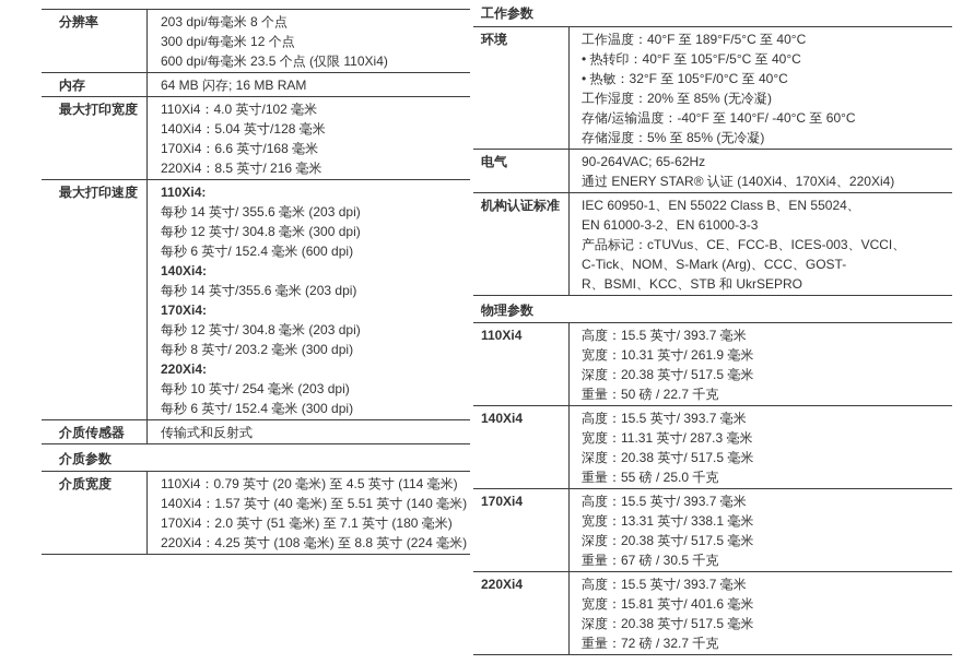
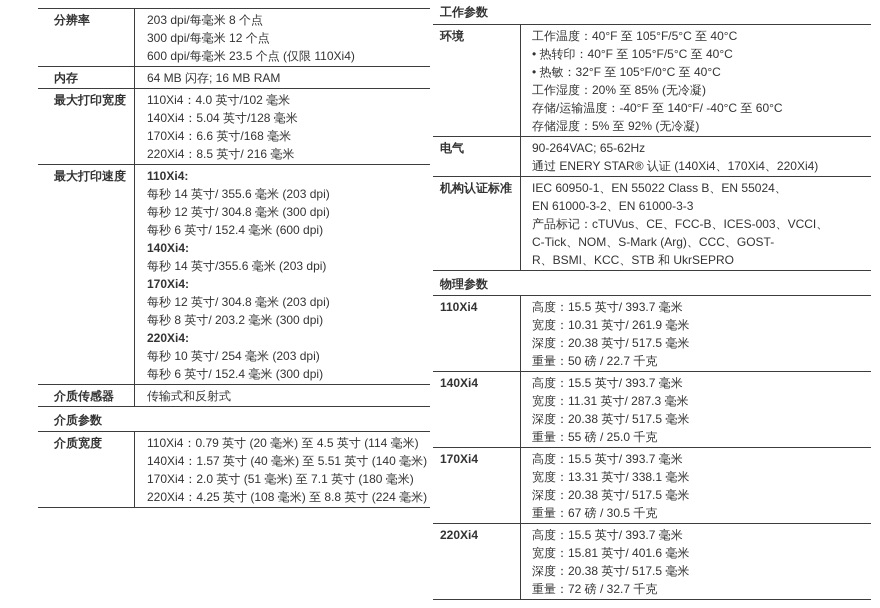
  分辨率
  203 dpi/每毫米 8 个点
  300 dpi/每毫米 12 个点
  600 dpi/每毫米 23.5 个点 (仅限 110Xi4)
  内存
  64 MB 闪存; 16 MB RAM
  最大打印宽度
  110Xi4：4.0 英寸/102 毫米
  140Xi4：5.04 英寸/128 毫米
  170Xi4：6.6 英寸/168 毫米
  220Xi4：8.5 英寸/ 216 毫米
  最大打印速度
  110Xi4:
  每秒 14 英寸/ 355.6 毫米 (203 dpi)
  每秒 12 英寸/ 304.8 毫米 (300 dpi)
  每秒 6 英寸/ 152.4 毫米 (600 dpi)
  140Xi4:
  每秒 14 英寸/355.6 毫米 (203 dpi)
  170Xi4:
  每秒 12 英寸/ 304.8 毫米 (203 dpi)
  每秒 8 英寸/ 203.2 毫米 (300 dpi)
  220Xi4:
  每秒 10 英寸/ 254 毫米 (203 dpi)
  每秒 6 英寸/ 152.4 毫米 (300 dpi)
  介质传感器
  传输式和反射式
  介质参数
  介质宽度
  110Xi4：0.79 英寸 (20 毫米) 至 4.5 英寸 (114 毫米)
  140Xi4：1.57 英寸 (40 毫米) 至 5.51 英寸 (140 毫米)
  170Xi4：2.0 英寸 (51 毫米) 至 7.1 英寸 (180 毫米)
  220Xi4：4.25 英寸 (108 毫米) 至 8.8 英寸 (224 毫米)
  工作参数
  环境
- 工作温度：40°F 至 189°F/5°C 至 40°C
+ 工作温度：40°F 至 105°F/5°C 至 40°C
  • 热转印：40°F 至 105°F/5°C 至 40°C
  • 热敏：32°F 至 105°F/0°C 至 40°C
  工作湿度：20% 至 85% (无冷凝)
  存储/运输温度：-40°F 至 140°F/ -40°C 至 60°C
- 存储湿度：5% 至 85% (无冷凝)
+ 存储湿度：5% 至 92% (无冷凝)
  电气
  90-264VAC; 65-62Hz
  通过 ENERY STAR® 认证 (140Xi4、170Xi4、220Xi4)
  机构认证标准
  IEC 60950-1、EN 55022 Class B、EN 55024、
  EN 61000-3-2、EN 61000-3-3
  产品标记：cTUVus、CE、FCC-B、ICES-003、VCCI、
  C-Tick、NOM、S-Mark (Arg)、CCC、GOST-
  R、BSMI、KCC、STB 和 UkrSEPRO
  物理参数
  110Xi4
  高度：15.5 英寸/ 393.7 毫米
  宽度：10.31 英寸/ 261.9 毫米
  深度：20.38 英寸/ 517.5 毫米
  重量：50 磅 / 22.7 千克
  140Xi4
  高度：15.5 英寸/ 393.7 毫米
  宽度：11.31 英寸/ 287.3 毫米
  深度：20.38 英寸/ 517.5 毫米
  重量：55 磅 / 25.0 千克
  170Xi4
  高度：15.5 英寸/ 393.7 毫米
  宽度：13.31 英寸/ 338.1 毫米
  深度：20.38 英寸/ 517.5 毫米
  重量：67 磅 / 30.5 千克
  220Xi4
  高度：15.5 英寸/ 393.7 毫米
  宽度：15.81 英寸/ 401.6 毫米
  深度：20.38 英寸/ 517.5 毫米
  重量：72 磅 / 32.7 千克
